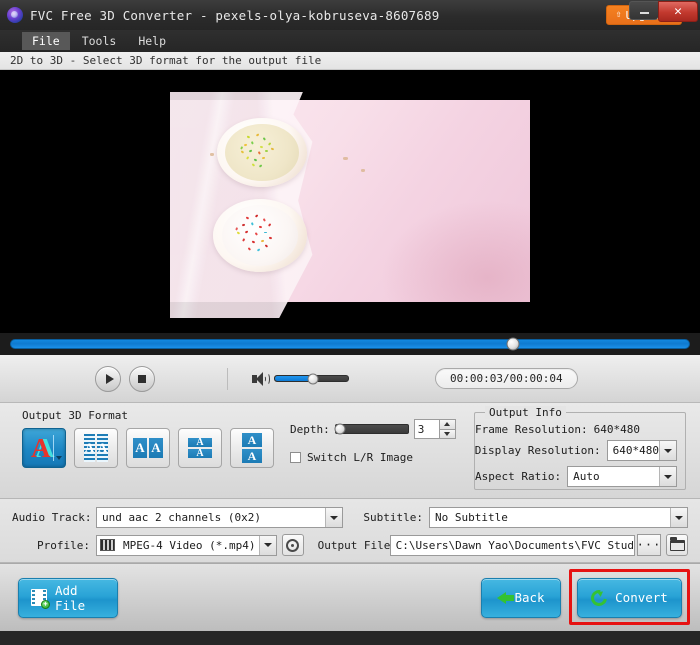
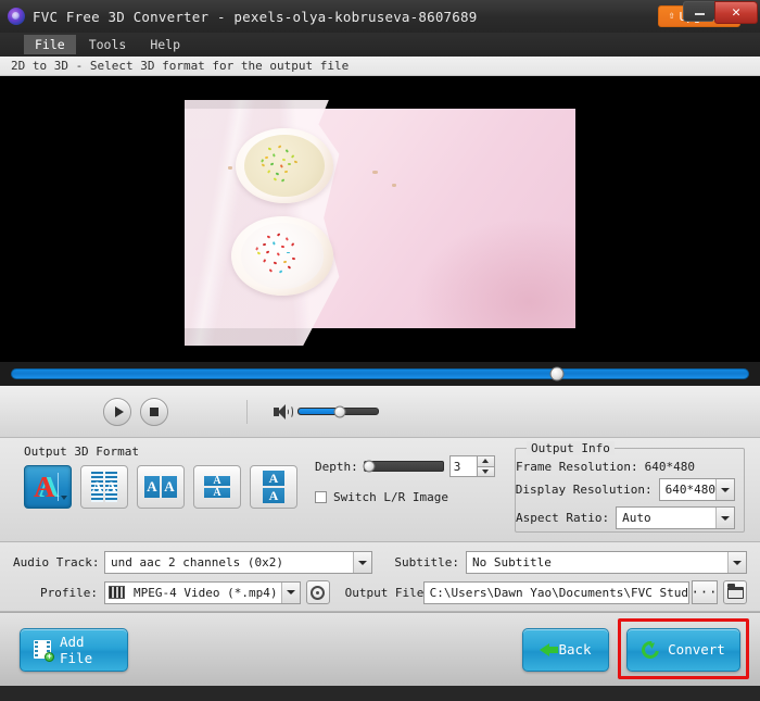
  FVC Free 3D Converter - pexels-olya-kobruseva-8607689
  ⇧
  ✕
  File
  Tools
  Help
  2D to 3D - Select 3D format for the output file
- 00:00:03/00:00:04
  Output 3D Format
  A
  A
  A
  A
  A
  A
  A
  A
  A
  A
  Depth:
  3
  Switch L/R Image
  Output Info
  Frame Resolution:
  640*480
  Display Resolution:
  640*480
  Aspect Ratio:
  Auto
  Audio Track:
  und aac 2 channels (0x2)
  Subtitle:
  No Subtitle
  Profile:
  MPEG-4 Video (*.mp4)
  Output File
  C:\Users\Dawn Yao\Documents\FVC Stud
  ···
  +
  Add File
  Back
  Convert
